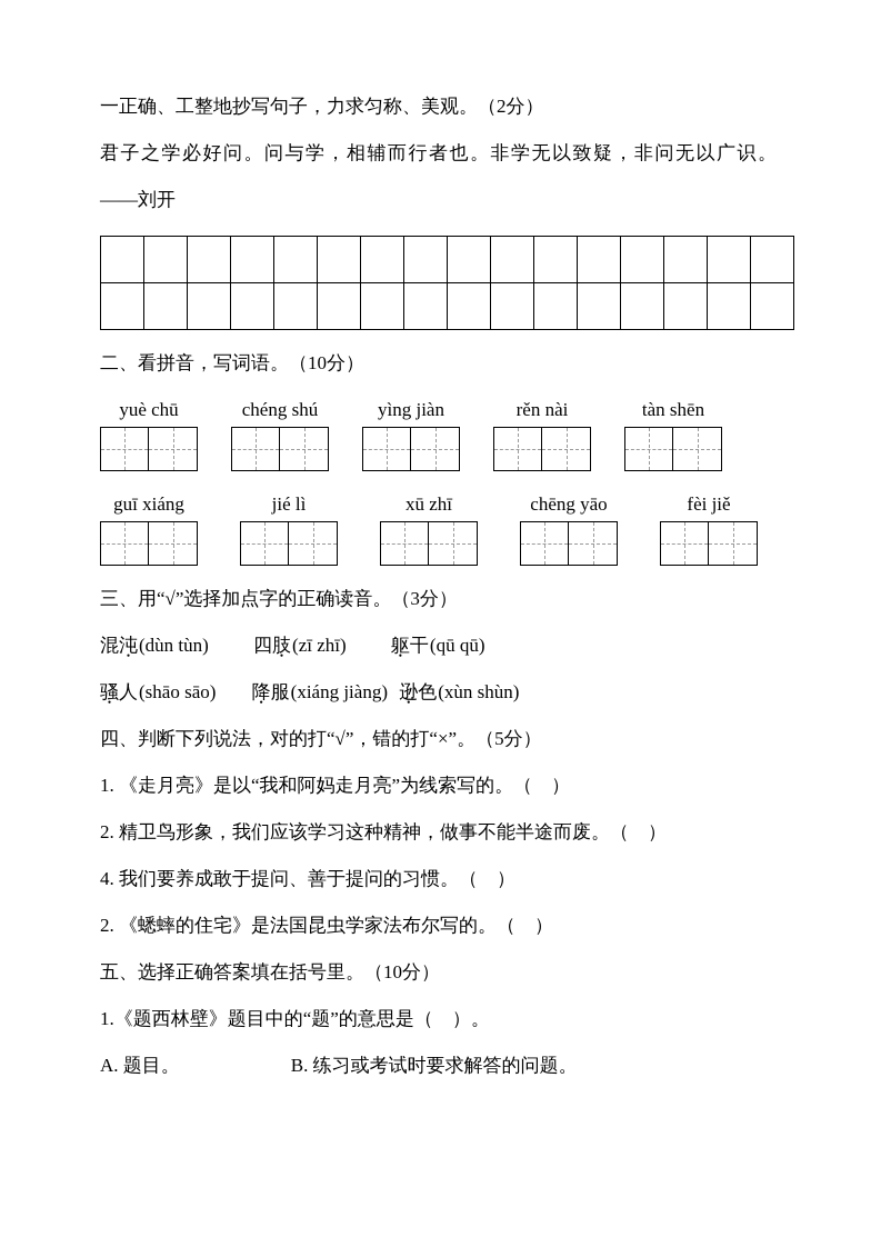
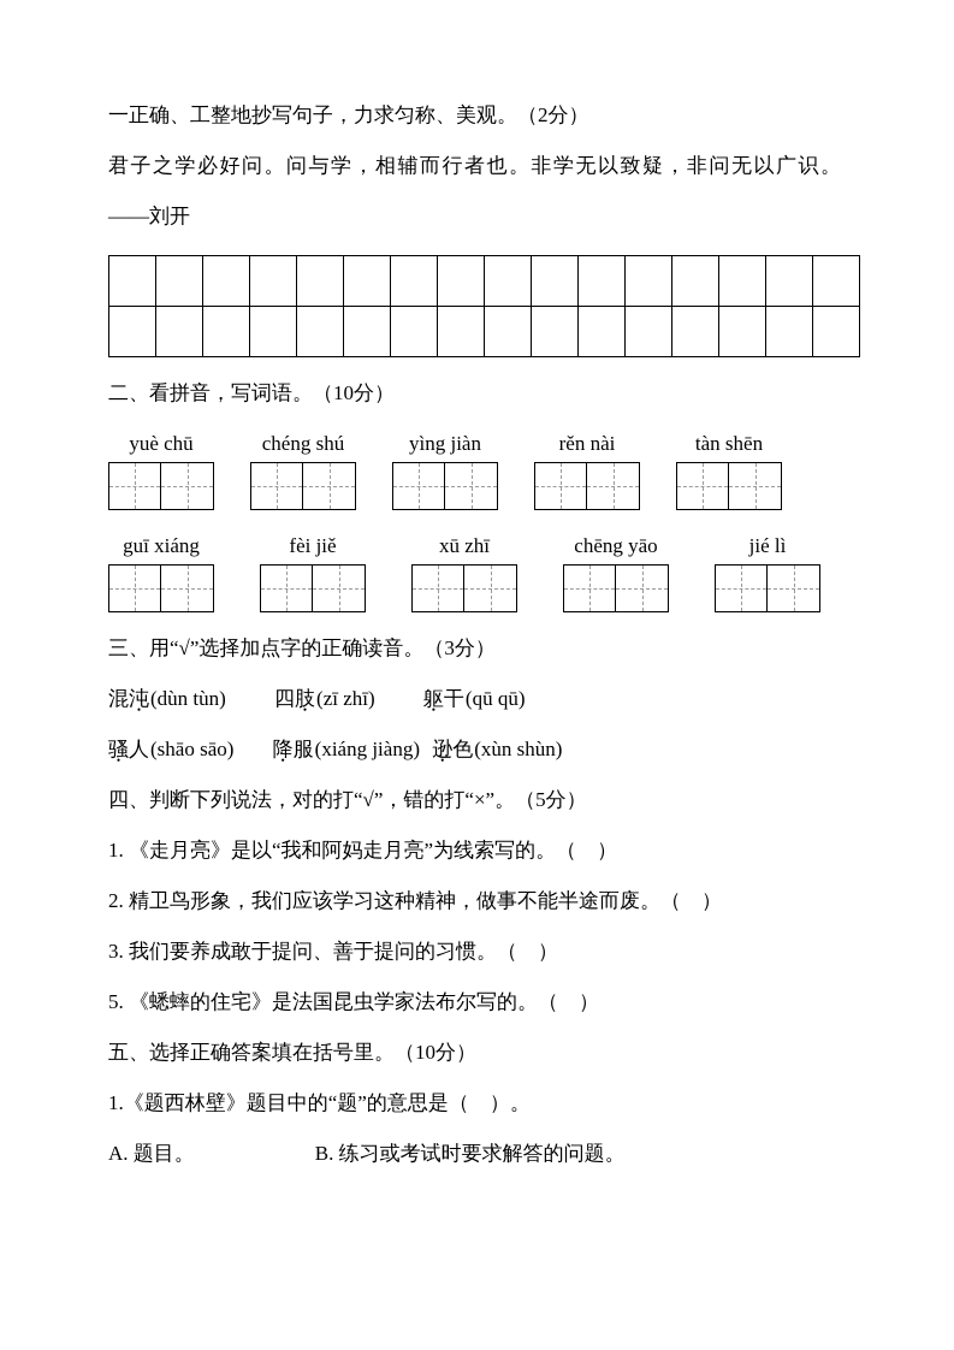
  一正确、工整地抄写句子，力求匀称、美观。（2分）
  君子之学必好问。问与学，相辅而行者也。非学无以致疑，非问无以广识。
  ——刘开
  二、看拼音，写词语。（10分）
  yuè chū
  chéng shú
  yìng jiàn
  rěn nài
  tàn shēn
  guī xiáng
- jié lì
+ fèi jiě
  xū zhī
  chēng yāo
- fèi jiě
+ jié lì
  三、用“√”选择加点字的正确读音。（3分）
  混沌(dùn tùn) 四肢(zī zhī) 躯干(qū qū)
  骚人(shāo sāo) 降服(xiáng jiàng) 逊色(xùn shùn)
  四、判断下列说法，对的打“√”，错的打“×”。（5分）
  1. 《走月亮》是以“我和阿妈走月亮”为线索写的。（ ）
  2. 精卫鸟形象，我们应该学习这种精神，做事不能半途而废。（ ）
- 4. 我们要养成敢于提问、善于提问的习惯。（ ）
+ 3. 我们要养成敢于提问、善于提问的习惯。（ ）
- 2. 《蟋蟀的住宅》是法国昆虫学家法布尔写的。（ ）
+ 5. 《蟋蟀的住宅》是法国昆虫学家法布尔写的。（ ）
  五、选择正确答案填在括号里。（10分）
  1.《题西林壁》题目中的“题”的意思是（ ）。
  A. 题目。 B. 练习或考试时要求解答的问题。
